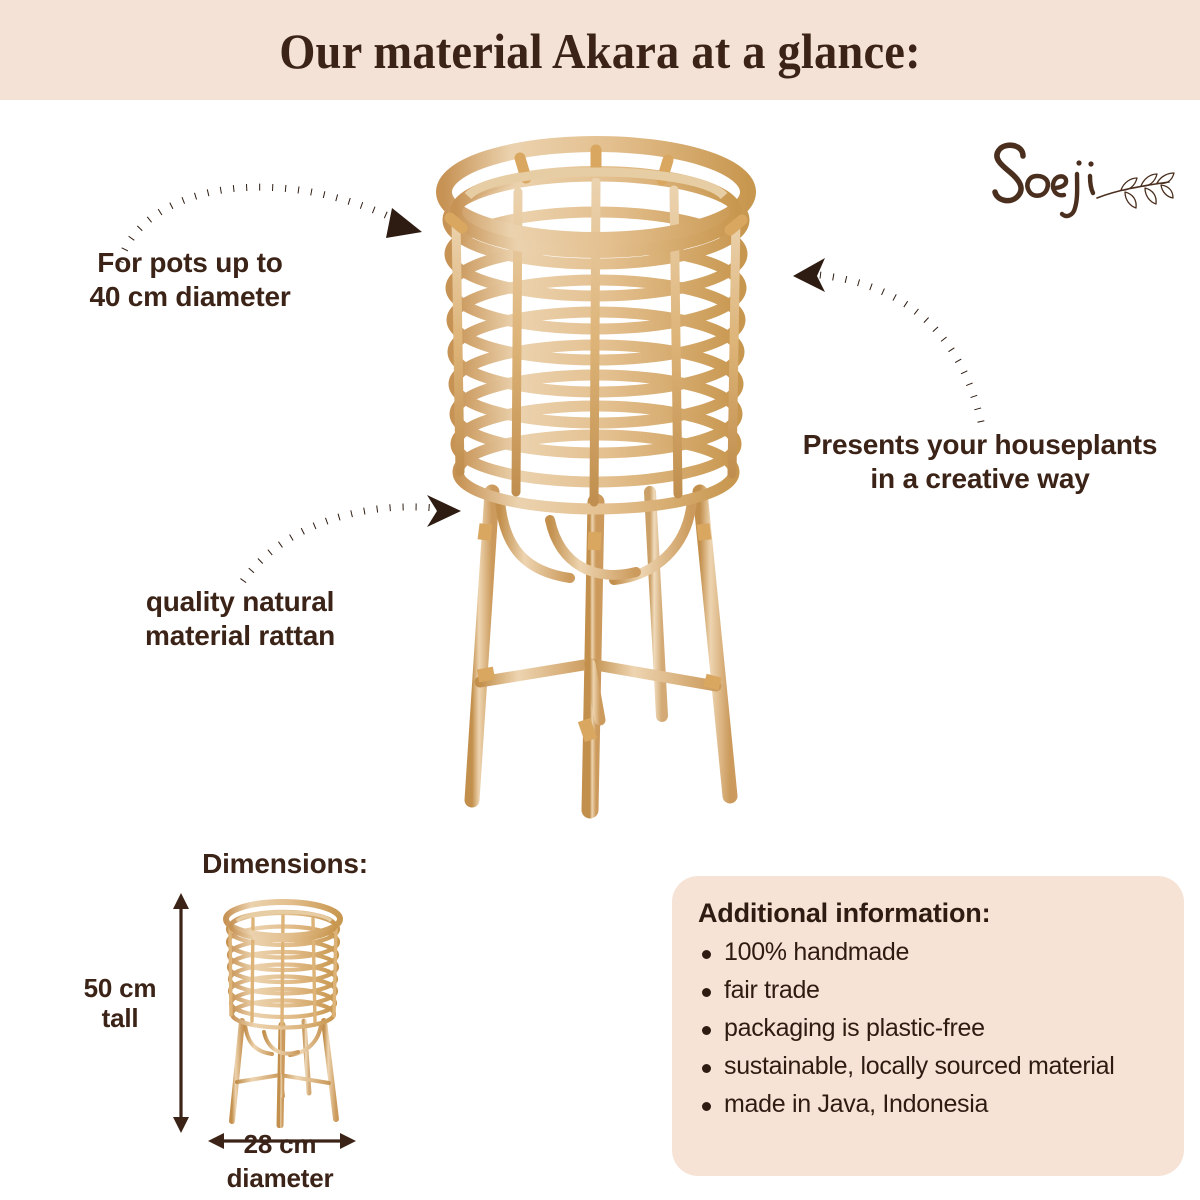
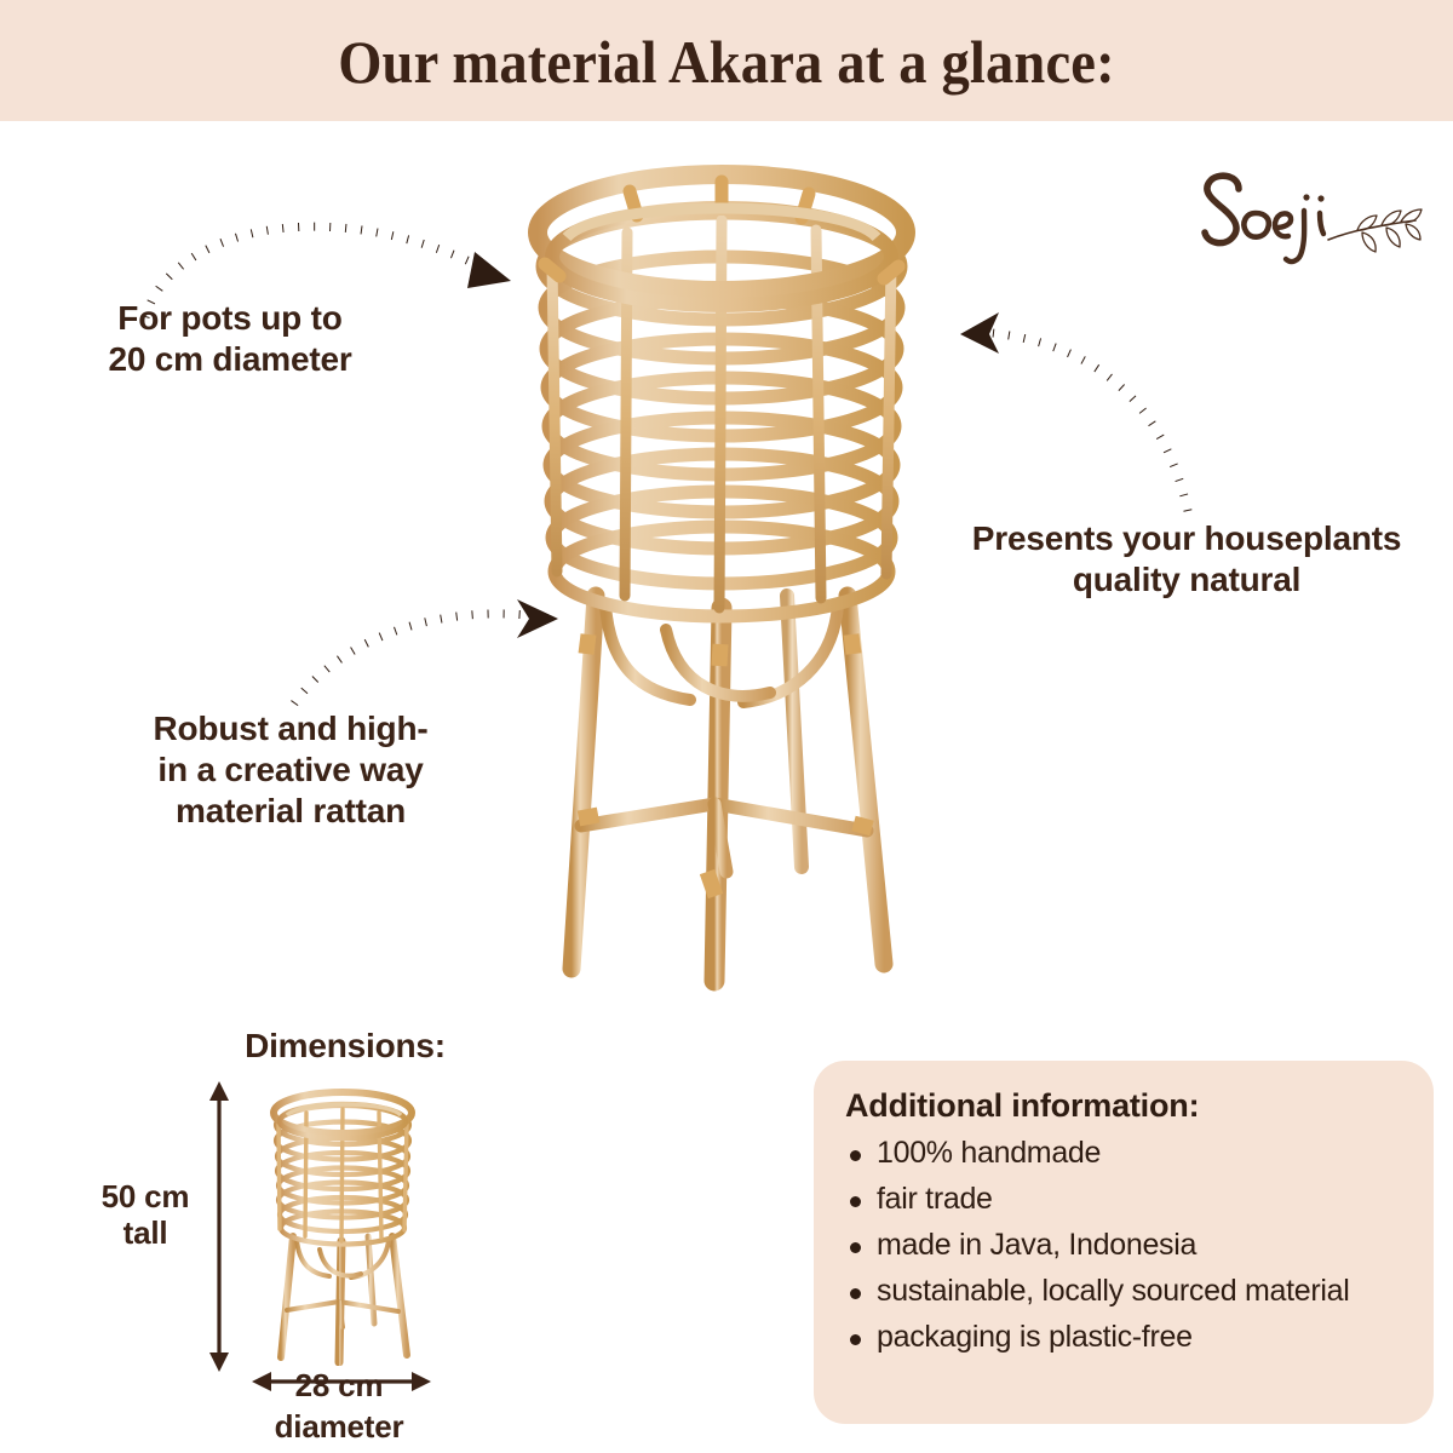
  Our material Akara at a glance:
  For pots up to
- 40 cm diameter
+ 20 cm diameter
  Presents your houseplants
- in a creative way
+ quality natural
+ Robust and high-
- quality natural
+ in a creative way
  material rattan
  Dimensions:
  50 cm
  tall
  28 cm
  diameter
  Additional information:
  100% handmade
  fair trade
- packaging is plastic-free
+ made in Java, Indonesia
  sustainable, locally sourced material
- made in Java, Indonesia
+ packaging is plastic-free
